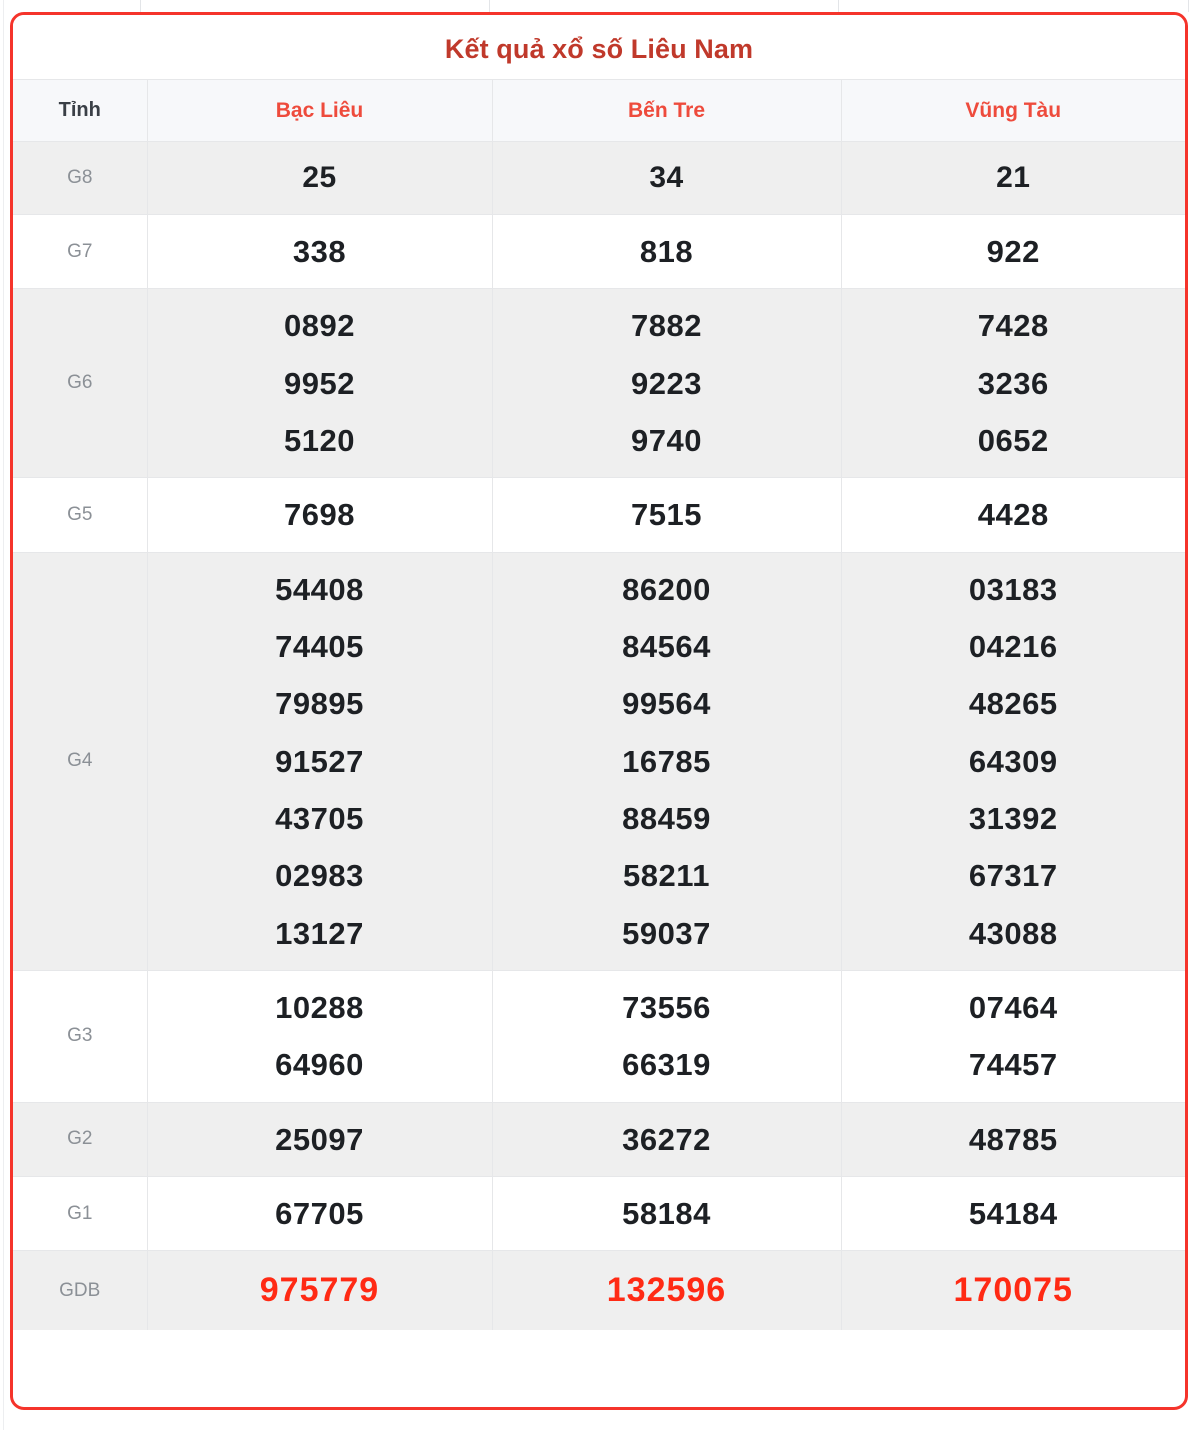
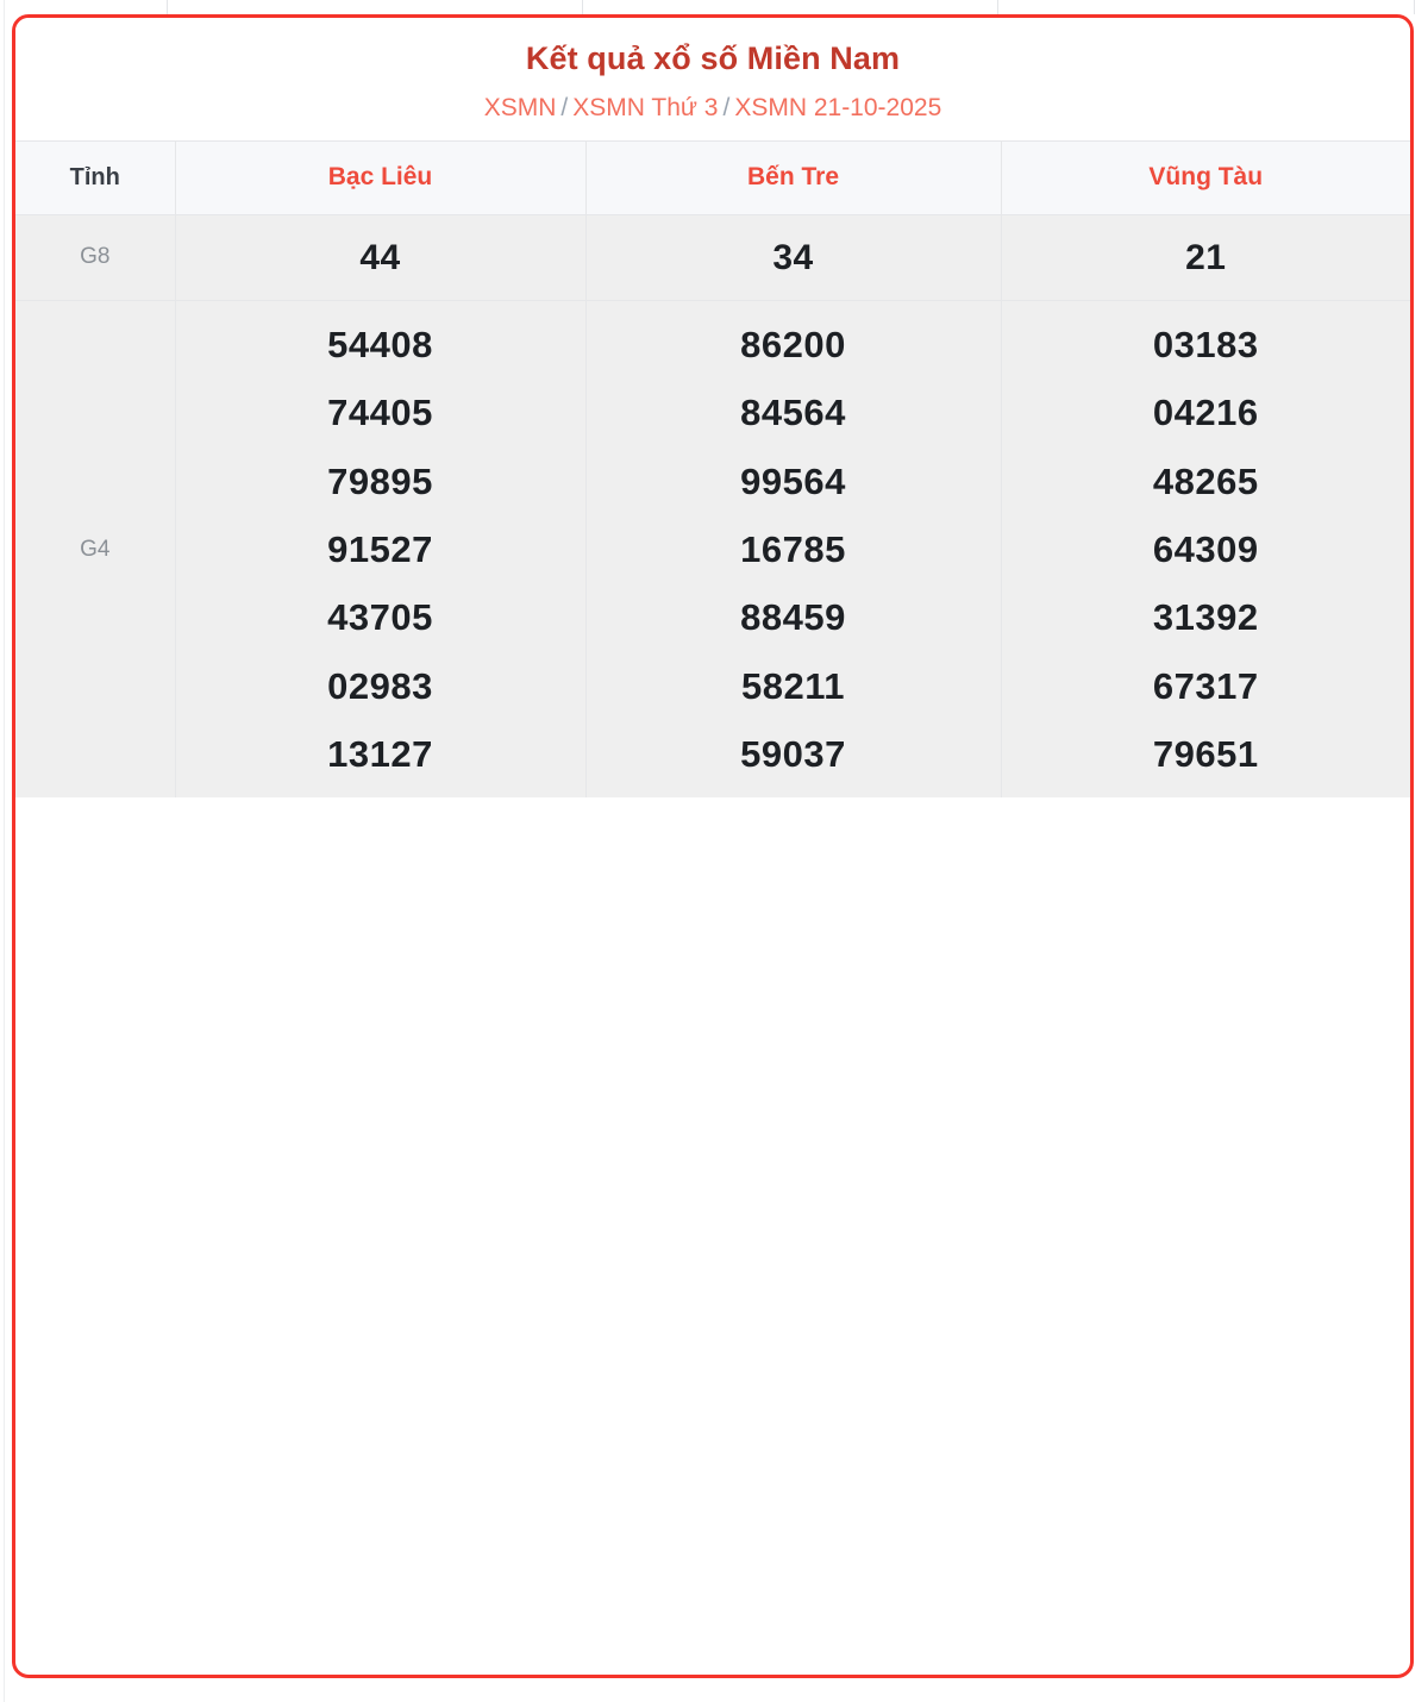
- Kết quả xổ số Liêu Nam
+ Kết quả xổ số Miền Nam
+ XSMN / XSMN Thứ 3 / XSMN 21-10-2025
  Tỉnh	Bạc Liêu	Bến Tre	Vũng Tàu
- G8	25	34	21
+ G8	44	34	21
- G7	338	818	922
- G6	089299525120	788292239740	742832360652
- G5	7698	7515	4428
- G4	54408744057989591527437050298313127	86200845649956416785884595821159037	03183042164826564309313926731743088
+ G4	54408744057989591527437050298313127	86200845649956416785884595821159037	03183042164826564309313926731779651
- G3	1028864960	7355666319	0746474457
- G2	25097	36272	48785
- G1	67705	58184	54184
- GDB	975779	132596	170075
